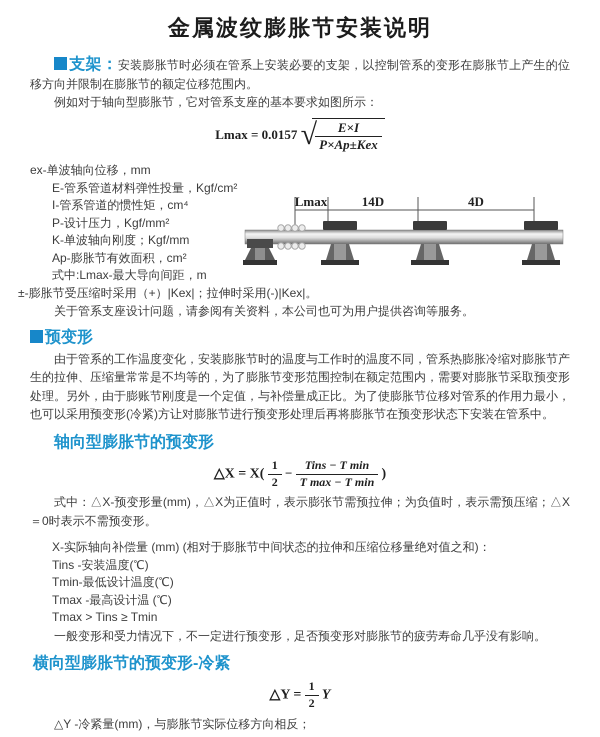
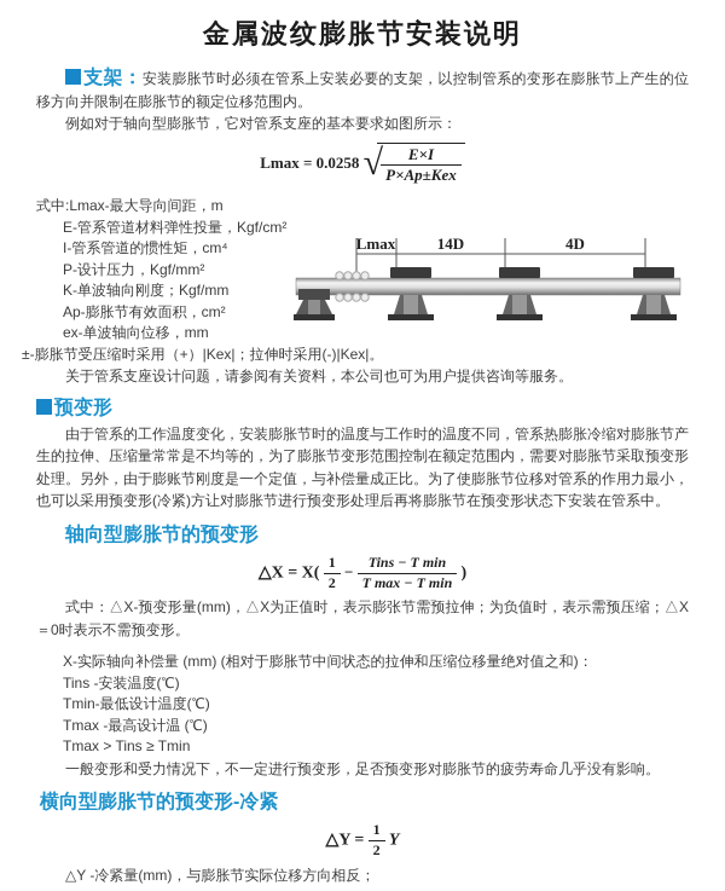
  金属波纹膨胀节安装说明
  支架：安装膨胀节时必须在管系上安装必要的支架，以控制管系的变形在膨胀节上产生的位移方向并限制在膨胀节的额定位移范围内。
  例如对于轴向型膨胀节，它对管系支座的基本要求如图所示：
- Lmax = 0.0157 √
+ Lmax = 0.0258 √
  E×I
  P×Ap±Kex
- ex-单波轴向位移，mm
+ 式中:Lmax-最大导向间距，m
  E-管系管道材料弹性投量，Kgf/cm²
  I-管系管道的惯性矩，cm⁴
  P-设计压力，Kgf/mm²
  K-单波轴向刚度；Kgf/mm
  Ap-膨胀节有效面积，cm²
- 式中:Lmax-最大导向间距，m
+ ex-单波轴向位移，mm
  ±-膨胀节受压缩时采用（+）|Kex|；拉伸时采用(-)|Kex|。
  关于管系支座设计问题，请参阅有关资料，本公司也可为用户提供咨询等服务。
  Lmax
  14D
  4D
  预变形
  由于管系的工作温度变化，安装膨胀节时的温度与工作时的温度不同，管系热膨胀冷缩对膨胀节产生的拉伸、压缩量常常是不均等的，为了膨胀节变形范围控制在额定范围内，需要对膨胀节采取预变形处理。另外，由于膨账节刚度是一个定值，与补偿量成正比。为了使膨胀节位移对管系的作用力最小，也可以采用预变形(冷紧)方让对膨胀节进行预变形处理后再将膨胀节在预变形状态下安装在管系中。
  轴向型膨胀节的预变形
  △X = X(
  1
  2
  −
  Tins − T min
  T max − T min
  )
  式中：△X-预变形量(mm)，△X为正值时，表示膨张节需预拉伸；为负值时，表示需预压缩；△X＝0时表示不需预变形。
  X-实际轴向补偿量 (mm) (相对于膨胀节中间状态的拉伸和压缩位移量绝对值之和)：
  Tins -安装温度(℃)
  Tmin-最低设计温度(℃)
  Tmax -最高设计温 (℃)
  Tmax > Tins ≥ Tmin
  一般变形和受力情况下，不一定进行预变形，足否预变形对膨胀节的疲劳寿命几乎没有影响。
  横向型膨胀节的预变形-冷紧
  △Y =
  1
  2
  Y
  △Y -冷紧量(mm)，与膨胀节实际位移方向相反；
